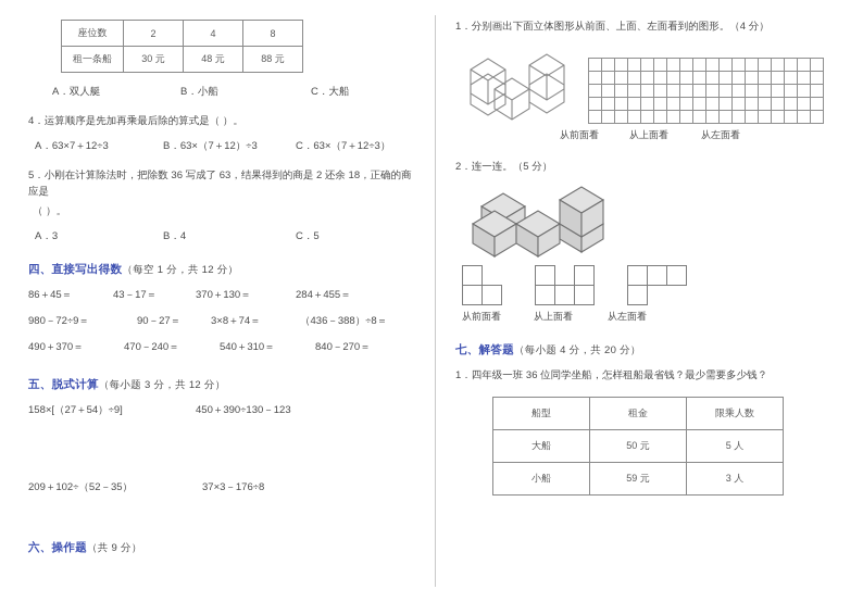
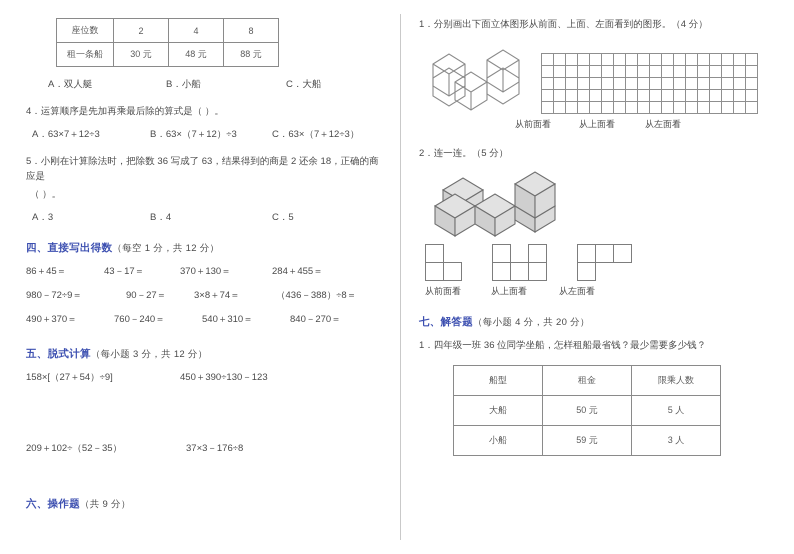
  座位数	2	4	8
  租一条船	30 元	48 元	88 元
  A．双人艇
  B．小船
  C．大船
  4．运算顺序是先加再乘最后除的算式是（ ）。
  A．63×7＋12÷3
  B．63×（7＋12）÷3
  C．63×（7＋12÷3）
  5．小刚在计算除法时，把除数 36 写成了 63，结果得到的商是 2 还余 18，正确的商应是
  （ ）。
  A．3
  B．4
  C．5
  四、直接写出得数（每空 1 分，共 12 分）
  86＋45＝
  43－17＝
  370＋130＝
  284＋455＝
  980－72÷9＝
  90－27＝
  3×8＋74＝
  （436－388）÷8＝
  490＋370＝
- 470－240＝
+ 760－240＝
  540＋310＝
  840－270＝
  五、脱式计算（每小题 3 分，共 12 分）
  158×[（27＋54）÷9]
  450＋390÷130－123
  209＋102÷（52－35）
  37×3－176÷8
  六、操作题（共 9 分）
  1．分别画出下面立体图形从前面、上面、左面看到的图形。（4 分）
  从前面看
  从上面看
  从左面看
  2．连一连。（5 分）
  从前面看
  从上面看
  从左面看
  七、解答题（每小题 4 分，共 20 分）
  1．四年级一班 36 位同学坐船，怎样租船最省钱？最少需要多少钱？
  船型	租金	限乘人数
  大船	50 元	5 人
  小船	59 元	3 人
